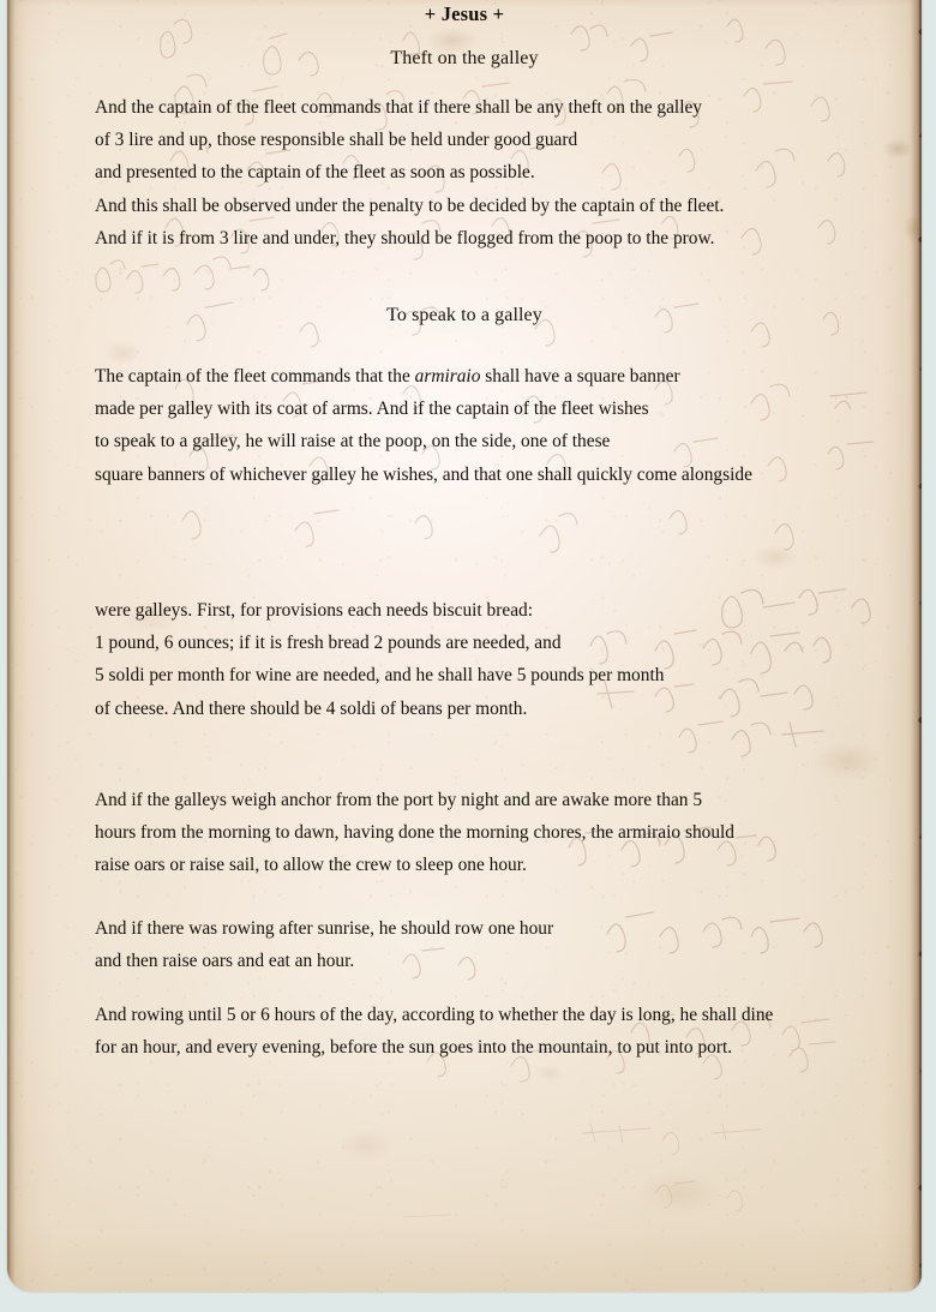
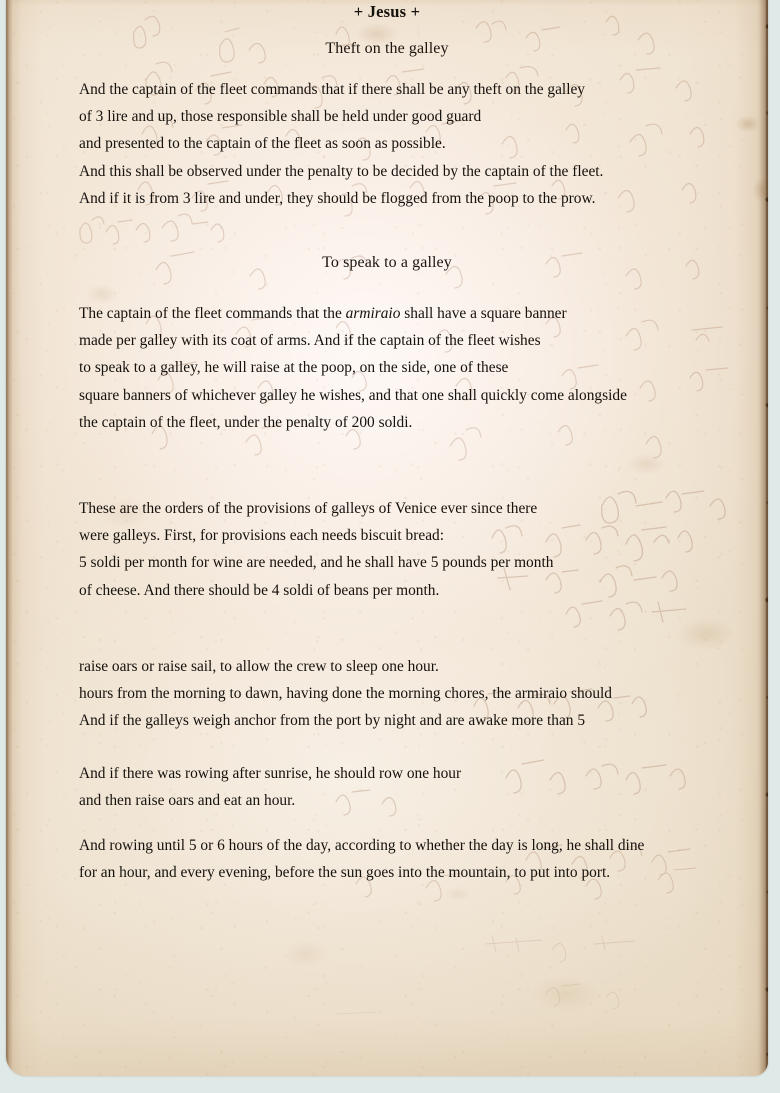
  + Jesus +
  Theft on the galley
  And the captain of the fleet commands that if there shall be any theft on the galley
  of 3 lire and up, those responsible shall be held under good guard
  and presented to the captain of the fleet as soon as possible.
  And this shall be observed under the penalty to be decided by the captain of the fleet.
  And if it is from 3 lire and under, they should be flogged from the poop to the prow.
  To speak to a galley
  The captain of the fleet commands that the armiraio shall have a square banner
  made per galley with its coat of arms. And if the captain of the fleet wishes
  to speak to a galley, he will raise at the poop, on the side, one of these
  square banners of whichever galley he wishes, and that one shall quickly come alongside
+ the captain of the fleet, under the penalty of 200 soldi.
+ These are the orders of the provisions of galleys of Venice ever since there
  were galleys. First, for provisions each needs biscuit bread:
- 1 pound, 6 ounces; if it is fresh bread 2 pounds are needed, and
  5 soldi per month for wine are needed, and he shall have 5 pounds per month
  of cheese. And there should be 4 soldi of beans per month.
- And if the galleys weigh anchor from the port by night and are awake more than 5
+ raise oars or raise sail, to allow the crew to sleep one hour.
  hours from the morning to dawn, having done the morning chores, the armiraio should
- raise oars or raise sail, to allow the crew to sleep one hour.
+ And if the galleys weigh anchor from the port by night and are awake more than 5
  And if there was rowing after sunrise, he should row one hour
  and then raise oars and eat an hour.
  And rowing until 5 or 6 hours of the day, according to whether the day is long, he shall dine
  for an hour, and every evening, before the sun goes into the mountain, to put into port.
